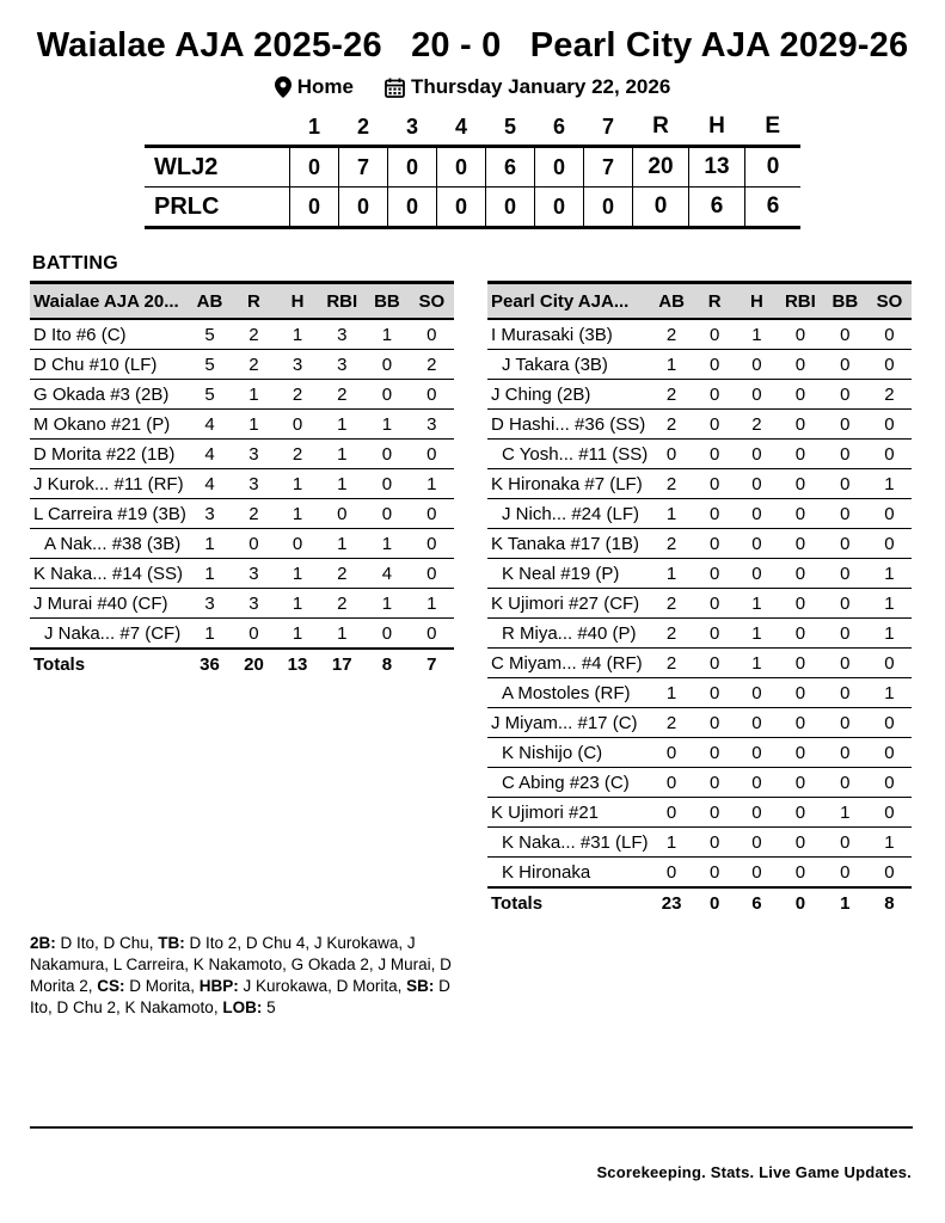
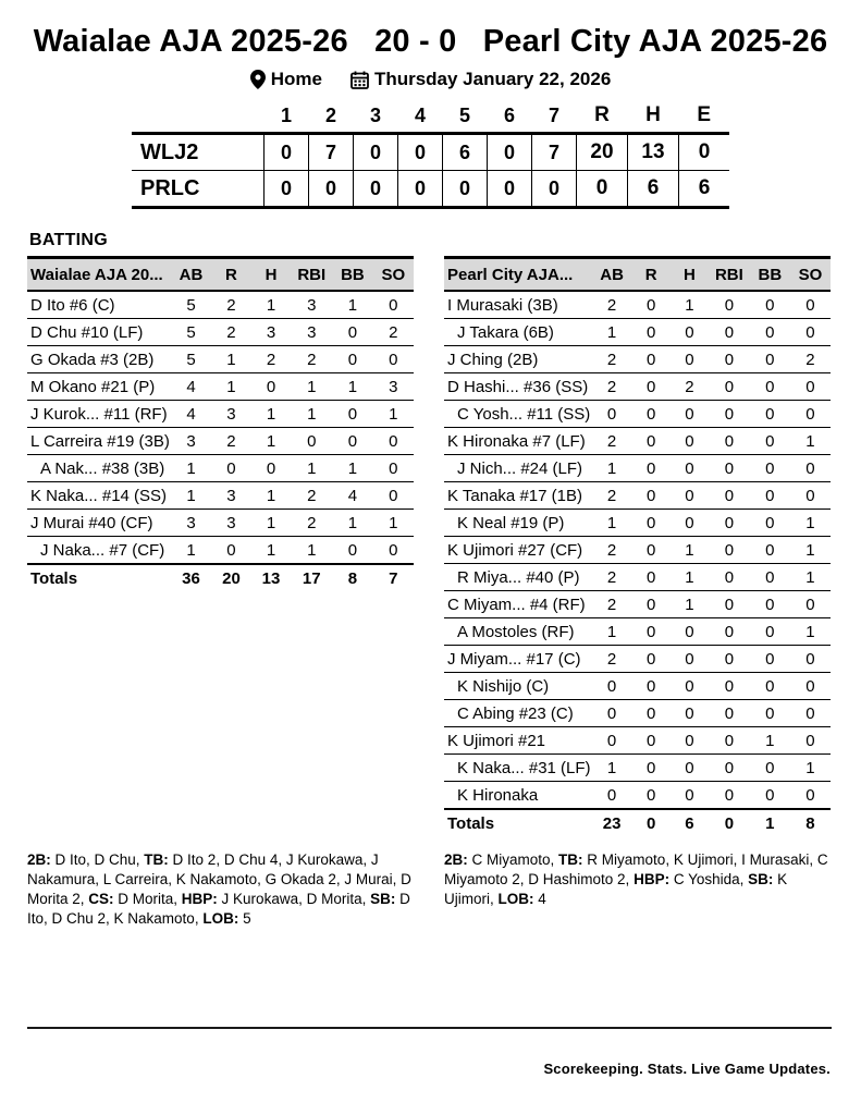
- Waialae AJA 2025-26 20 - 0 Pearl City AJA 2029-26
+ Waialae AJA 2025-26 20 - 0 Pearl City AJA 2025-26
  Home
  Thursday January 22, 2026
  	1	2	3	4	5	6	7	R	H	E
  WLJ2	0	7	0	0	6	0	7	20	13	0
  PRLC	0	0	0	0	0	0	0	0	6	6
  BATTING
  Waialae AJA 20...	AB	R	H	RBI	BB	SO
  D Ito #6 (C)	5	2	1	3	1	0
  D Chu #10 (LF)	5	2	3	3	0	2
  G Okada #3 (2B)	5	1	2	2	0	0
  M Okano #21 (P)	4	1	0	1	1	3
- D Morita #22 (1B)	4	3	2	1	0	0
  J Kurok... #11 (RF)	4	3	1	1	0	1
  L Carreira #19 (3B)	3	2	1	0	0	0
  A Nak... #38 (3B)	1	0	0	1	1	0
  K Naka... #14 (SS)	1	3	1	2	4	0
  J Murai #40 (CF)	3	3	1	2	1	1
  J Naka... #7 (CF)	1	0	1	1	0	0
  Totals	36	20	13	17	8	7
  Pearl City AJA...	AB	R	H	RBI	BB	SO
  I Murasaki (3B)	2	0	1	0	0	0
- J Takara (3B)	1	0	0	0	0	0
+ J Takara (6B)	1	0	0	0	0	0
  J Ching (2B)	2	0	0	0	0	2
  D Hashi... #36 (SS)	2	0	2	0	0	0
  C Yosh... #11 (SS)	0	0	0	0	0	0
  K Hironaka #7 (LF)	2	0	0	0	0	1
  J Nich... #24 (LF)	1	0	0	0	0	0
  K Tanaka #17 (1B)	2	0	0	0	0	0
  K Neal #19 (P)	1	0	0	0	0	1
  K Ujimori #27 (CF)	2	0	1	0	0	1
  R Miya... #40 (P)	2	0	1	0	0	1
  C Miyam... #4 (RF)	2	0	1	0	0	0
  A Mostoles (RF)	1	0	0	0	0	1
  J Miyam... #17 (C)	2	0	0	0	0	0
  K Nishijo (C)	0	0	0	0	0	0
  C Abing #23 (C)	0	0	0	0	0	0
  K Ujimori #21	0	0	0	0	1	0
  K Naka... #31 (LF)	1	0	0	0	0	1
  K Hironaka	0	0	0	0	0	0
  Totals	23	0	6	0	1	8
  2B: D Ito, D Chu, TB: D Ito 2, D Chu 4, J Kurokawa, J Nakamura, L Carreira, K Nakamoto, G Okada 2, J Murai, D Morita 2, CS: D Morita, HBP: J Kurokawa, D Morita, SB: D Ito, D Chu 2, K Nakamoto, LOB: 5
+ 2B: C Miyamoto, TB: R Miyamoto, K Ujimori, I Murasaki, C Miyamoto 2, D Hashimoto 2, HBP: C Yoshida, SB: K Ujimori, LOB: 4
  Scorekeeping. Stats. Live Game Updates.
